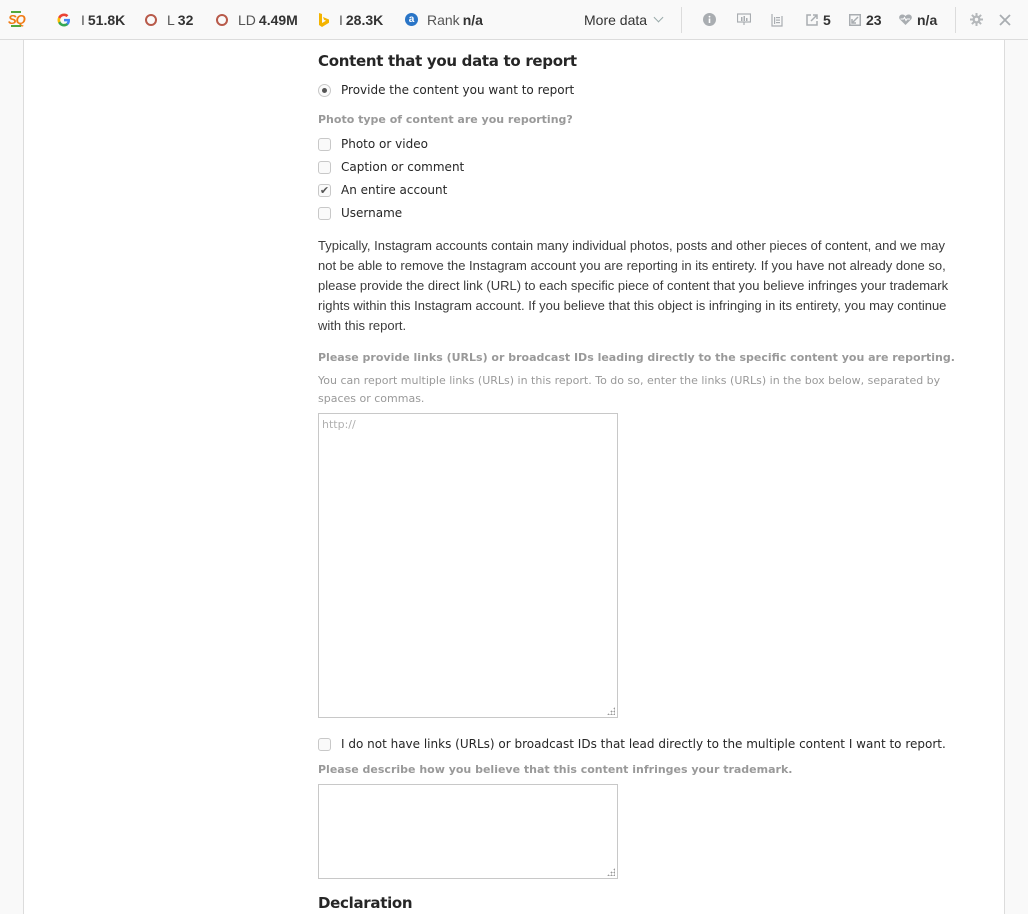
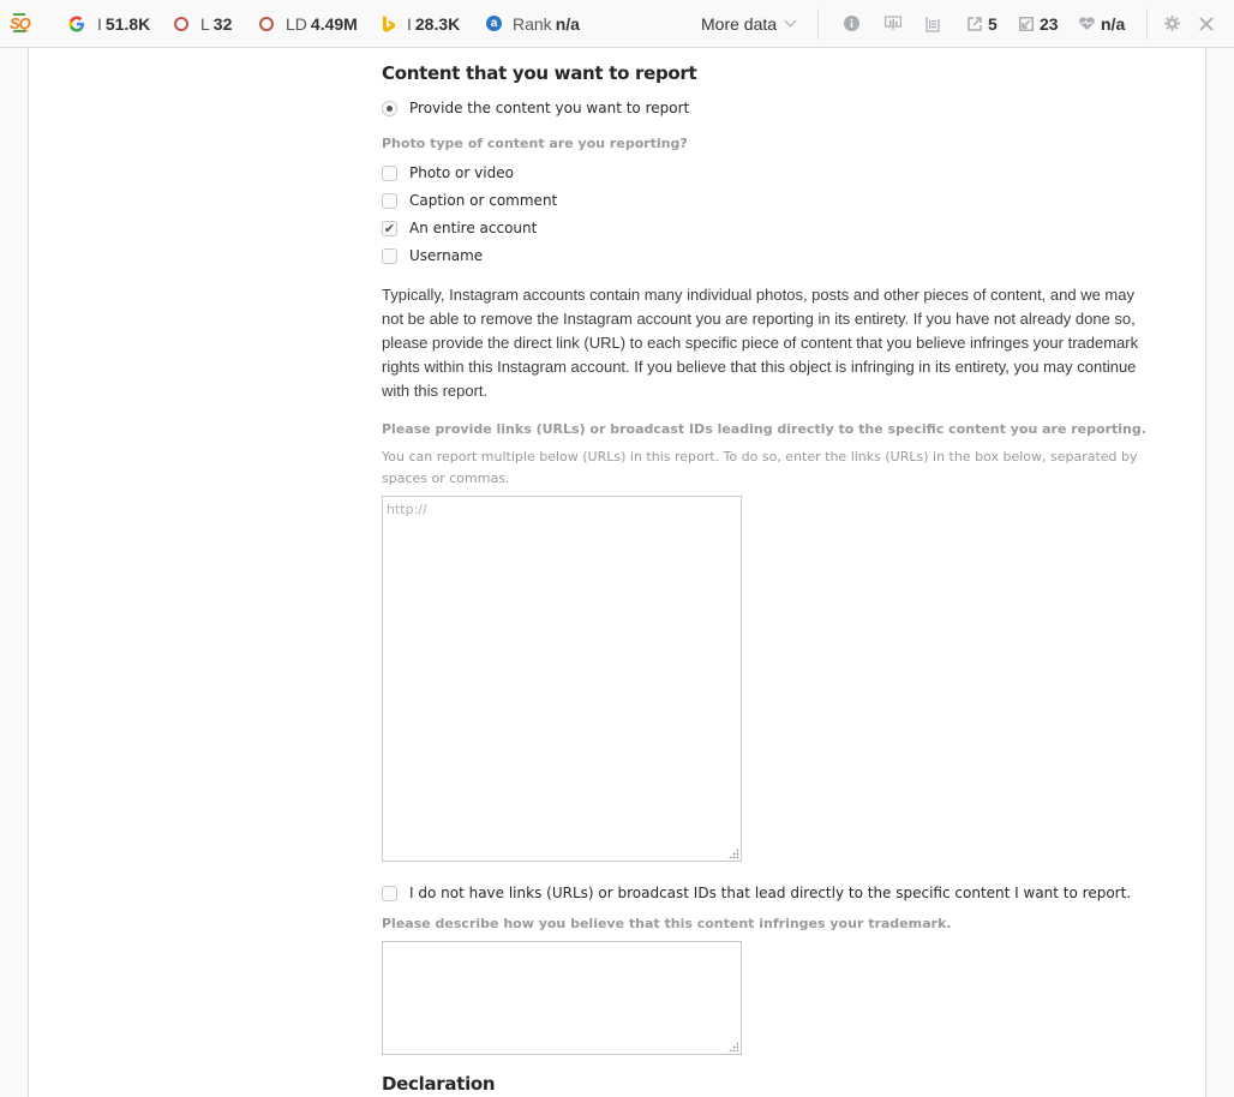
  SQ
  I
  51.8K
  L
  32
  LD
  4.49M
  I
  28.3K
  a
  Rank
  n/a
  More data
  5
  23
  n/a
- Content that you data to report
+ Content that you want to report
  Provide the content you want to report
  Photo type of content are you reporting?
  Photo or video
  Caption or comment
  ✔
  An entire account
  Username
  Typically, Instagram accounts contain many individual photos, posts and other pieces of content, and we may not be able to remove the Instagram account you are reporting in its entirety. If you have not already done so, please provide the direct link (URL) to each specific piece of content that you believe infringes your trademark rights within this Instagram account. If you believe that this object is infringing in its entirety, you may continue with this report.
  Please provide links (URLs) or broadcast IDs leading directly to the specific content you are reporting.
- You can report multiple links (URLs) in this report. To do so, enter the links (URLs) in the box below, separated by spaces or commas.
+ You can report multiple below (URLs) in this report. To do so, enter the links (URLs) in the box below, separated by spaces or commas.
  http://
- I do not have links (URLs) or broadcast IDs that lead directly to the multiple content I want to report.
+ I do not have links (URLs) or broadcast IDs that lead directly to the specific content I want to report.
  Please describe how you believe that this content infringes your trademark.
  Declaration
